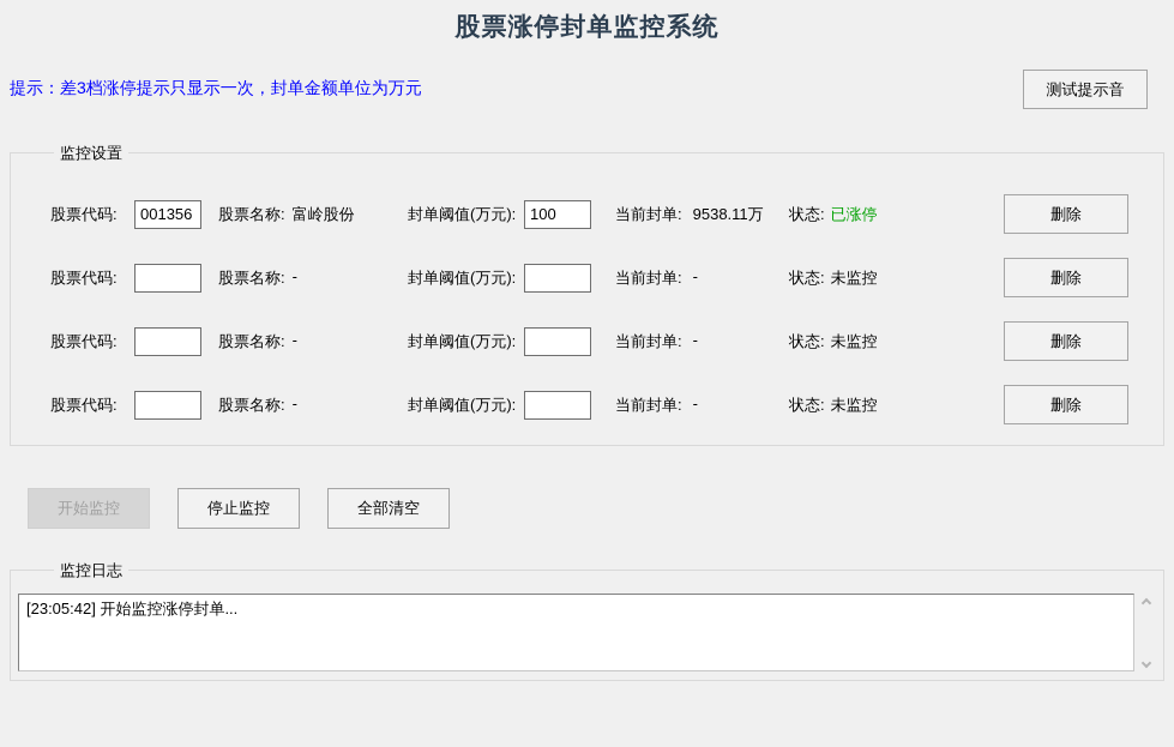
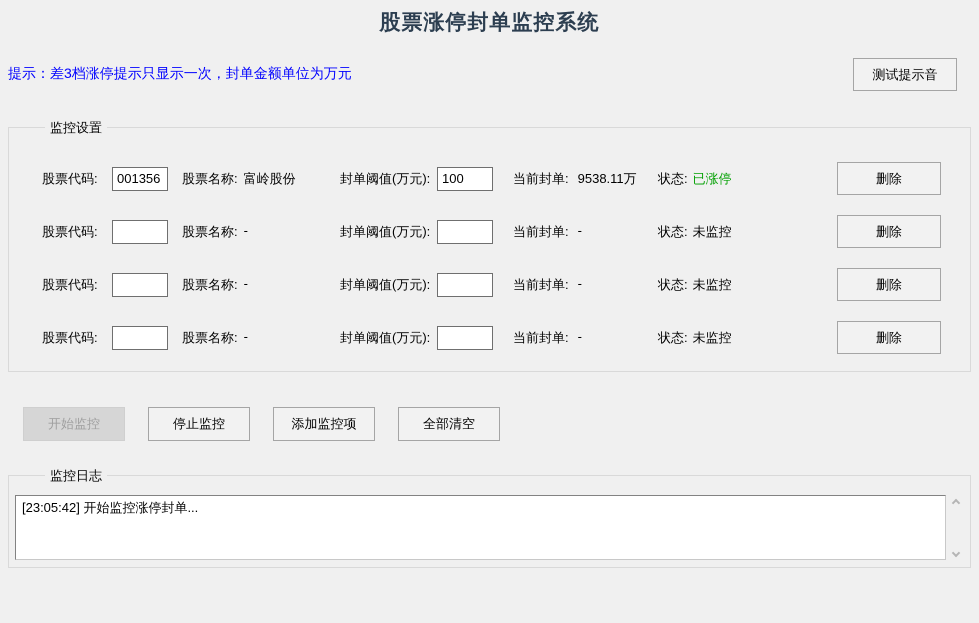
  股票涨停封单监控系统
  提示：差3档涨停提示只显示一次，封单金额单位为万元
  测试提示音
  监控设置
  股票代码:
  001356
  股票名称:
  富岭股份
  封单阈值(万元):
  100
  当前封单:
  9538.11万
  状态:
  已涨停
  删除
  股票代码:
  股票名称:
  -
  封单阈值(万元):
  当前封单:
  -
  状态:
  未监控
  删除
  股票代码:
  股票名称:
  -
  封单阈值(万元):
  当前封单:
  -
  状态:
  未监控
  删除
  股票代码:
  股票名称:
  -
  封单阈值(万元):
  当前封单:
  -
  状态:
  未监控
  删除
  开始监控
  停止监控
+ 添加监控项
  全部清空
  监控日志
  [23:05:42] 开始监控涨停封单...
